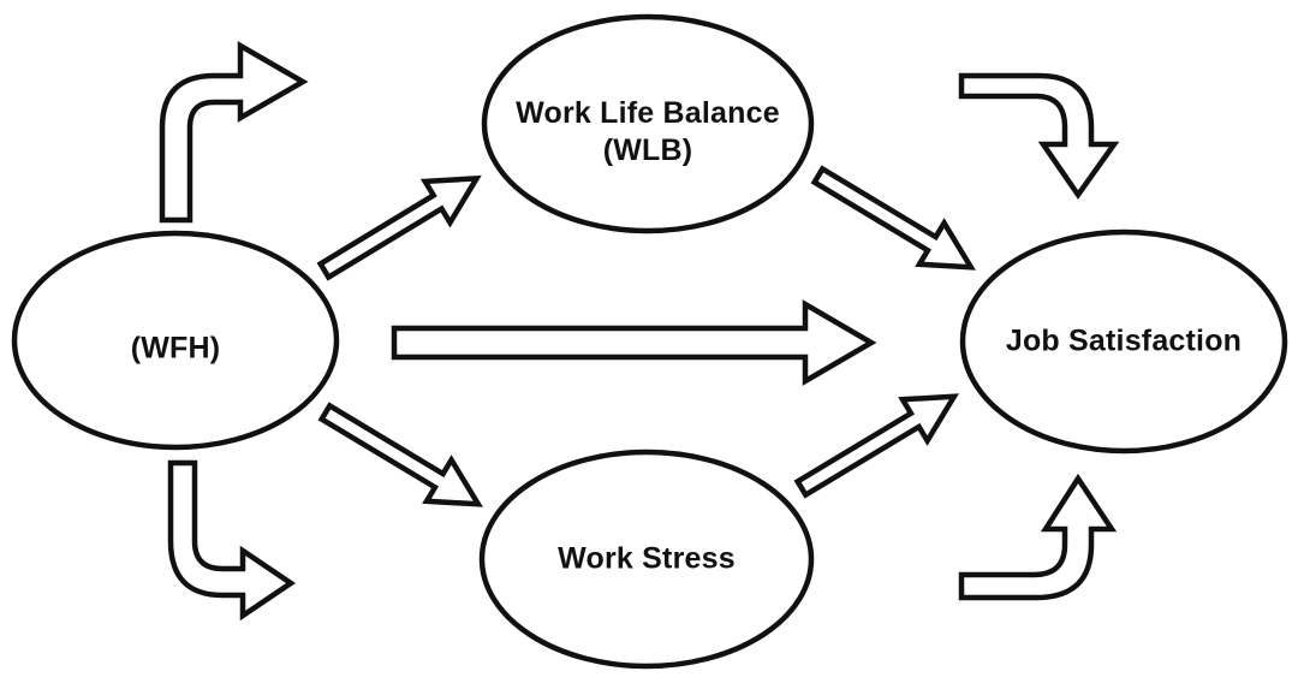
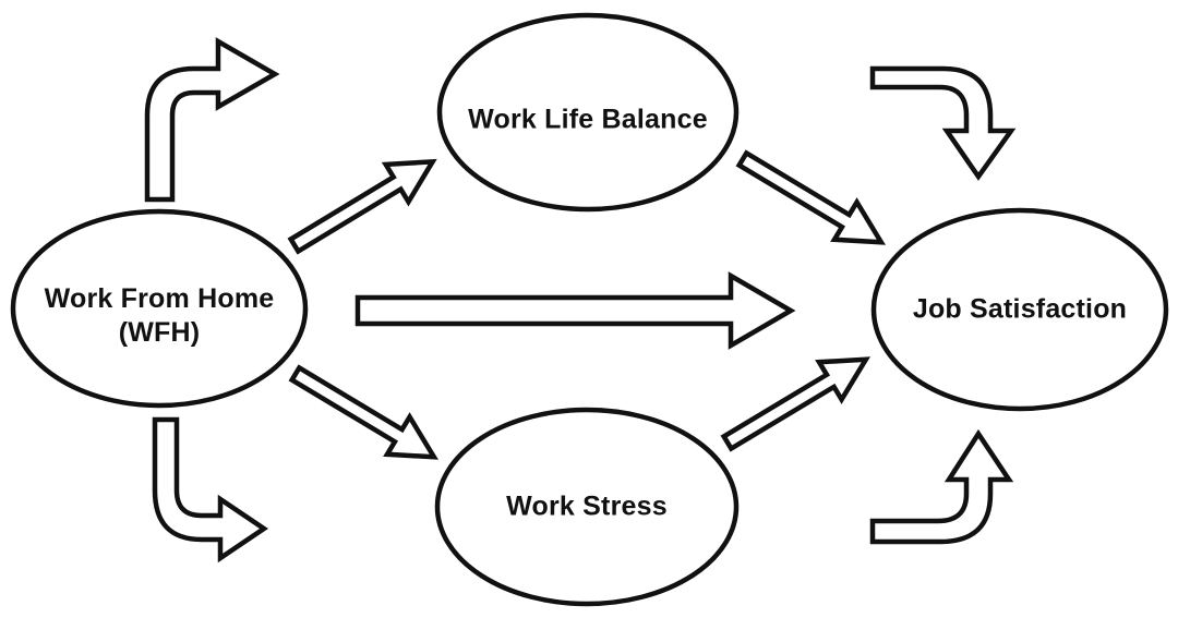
+ Work From Home
  (WFH)
  Work Life Balance
- (WLB)
  Work Stress
  Job Satisfaction
